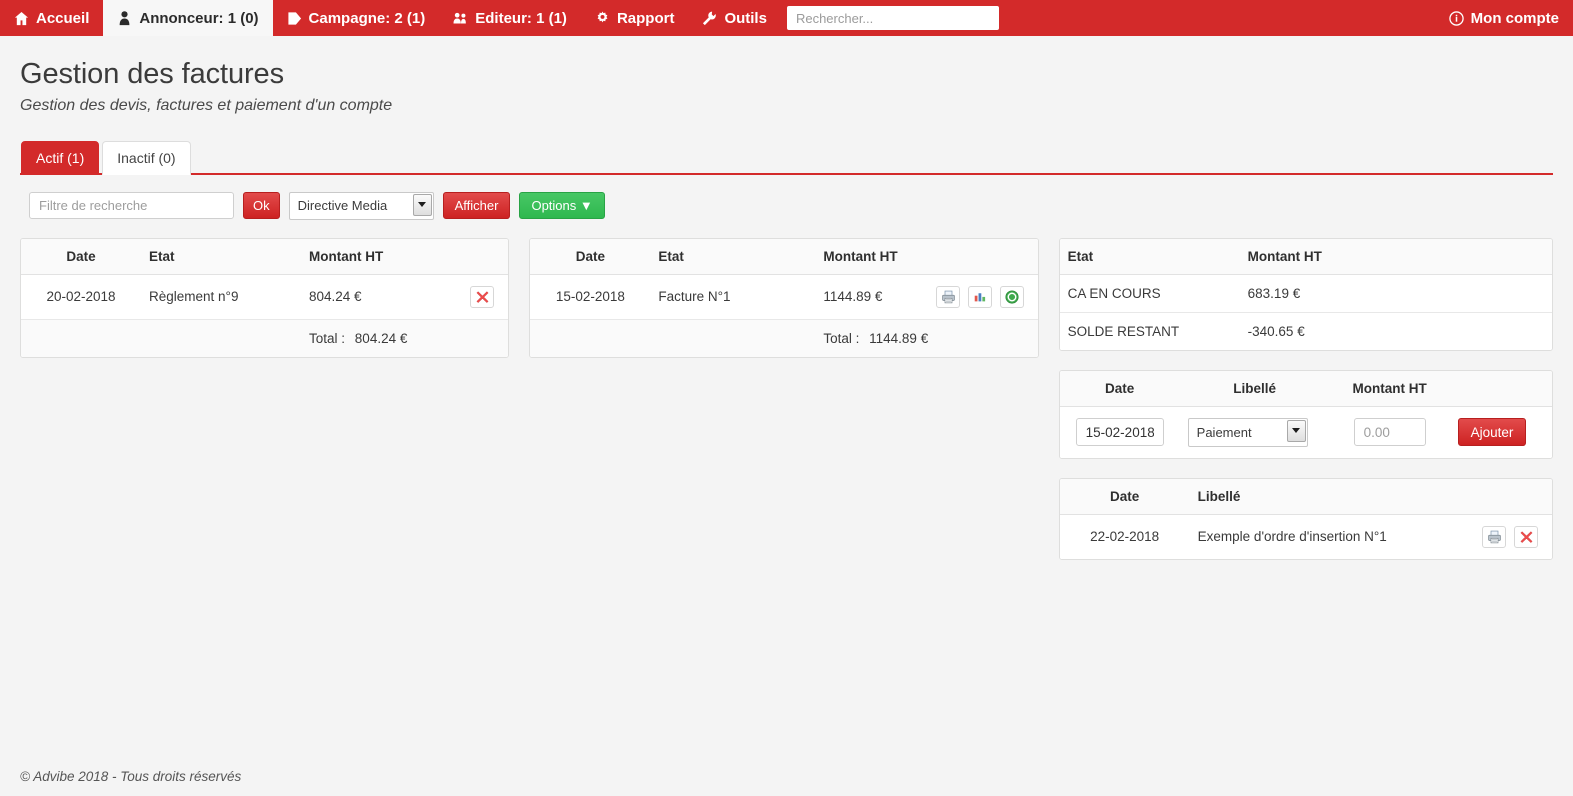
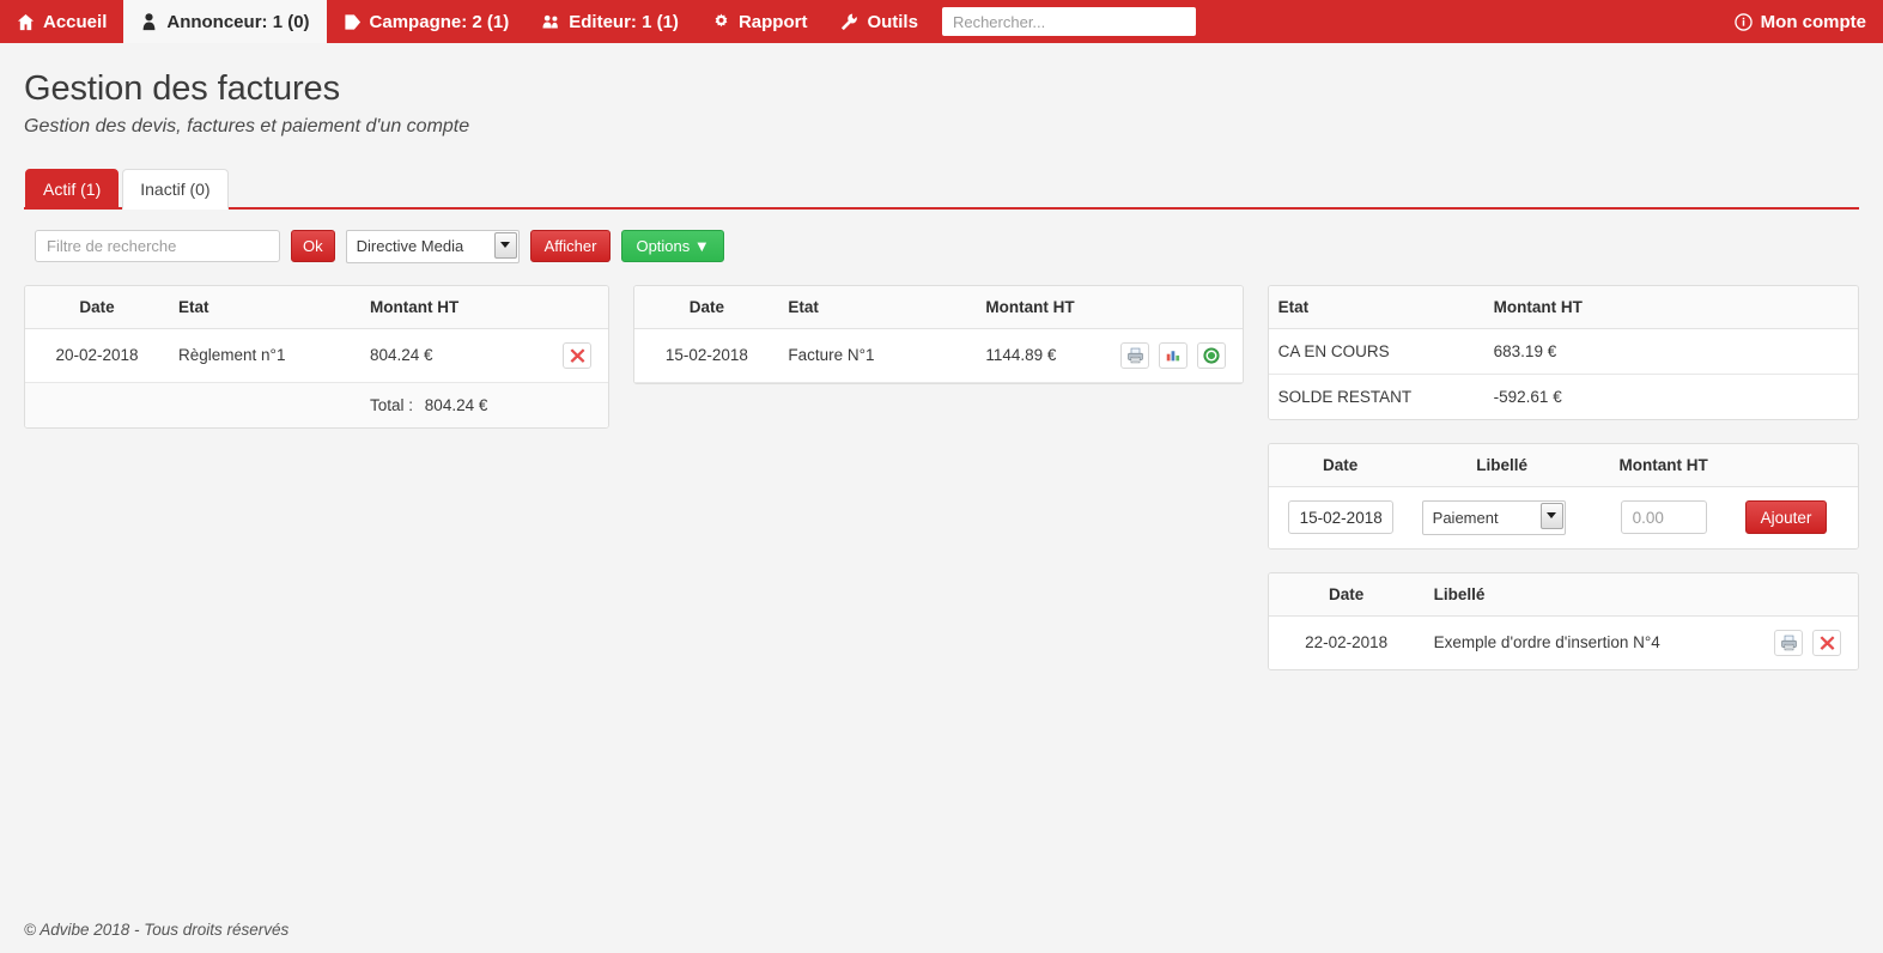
  Accueil
  Annonceur: 1 (0)
  Campagne: 2 (1)
  Editeur: 1 (1)
  Rapport
  Outils
  Rechercher...
  Mon compte
  Gestion des factures
  Gestion des devis, factures et paiement d'un compte
  Actif (1)
  Inactif (0)
  Filtre de recherche
  Ok
  Directive Media
  Afficher
  Options ▼
  Date	Etat	Montant HT
- 20-02-2018	Règlement n°9	804.24 €
+ 20-02-2018	Règlement n°1	804.24 €
  	Total : 804.24 €
  Date	Etat	Montant HT
  15-02-2018	Facture N°1	1144.89 €
- 	Total : 1144.89 €
  Etat	Montant HT
  CA EN COURS	683.19 €
- SOLDE RESTANT	-340.65 €
+ SOLDE RESTANT	-592.61 €
  Date	Libellé	Montant HT
  15-02-2018	Paiement	0.00	Ajouter
  Date	Libellé
- 22-02-2018	Exemple d'ordre d'insertion N°1
+ 22-02-2018	Exemple d'ordre d'insertion N°4
  © Advibe 2018 - Tous droits réservés
